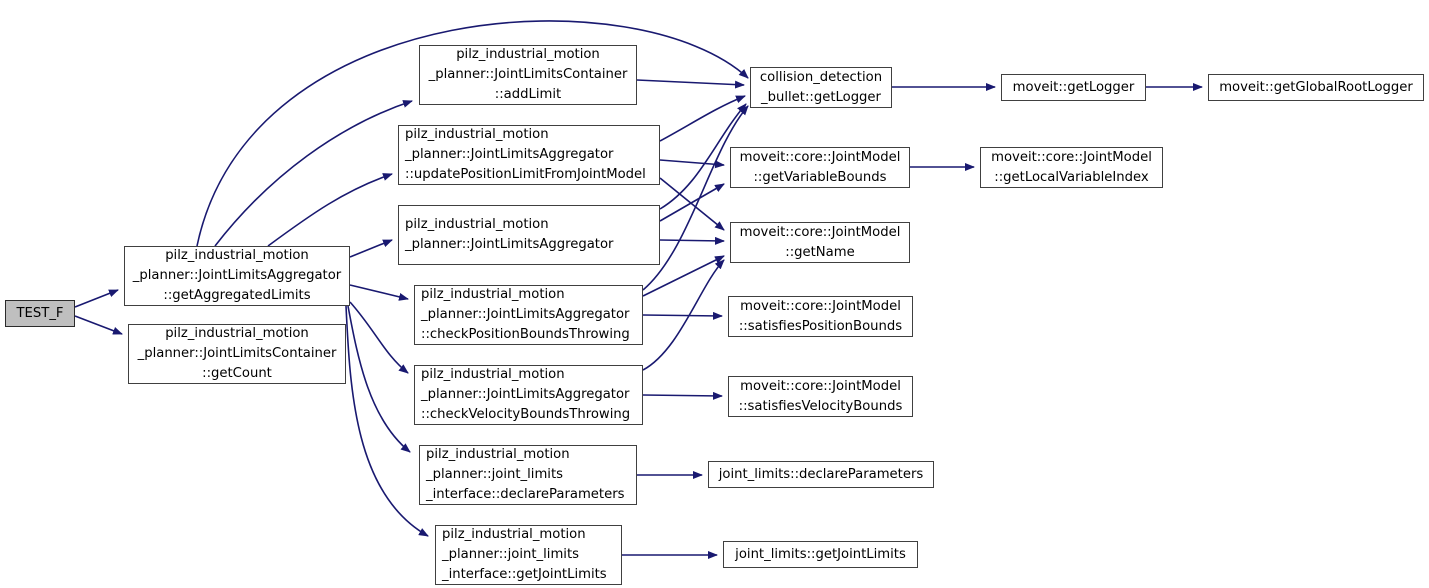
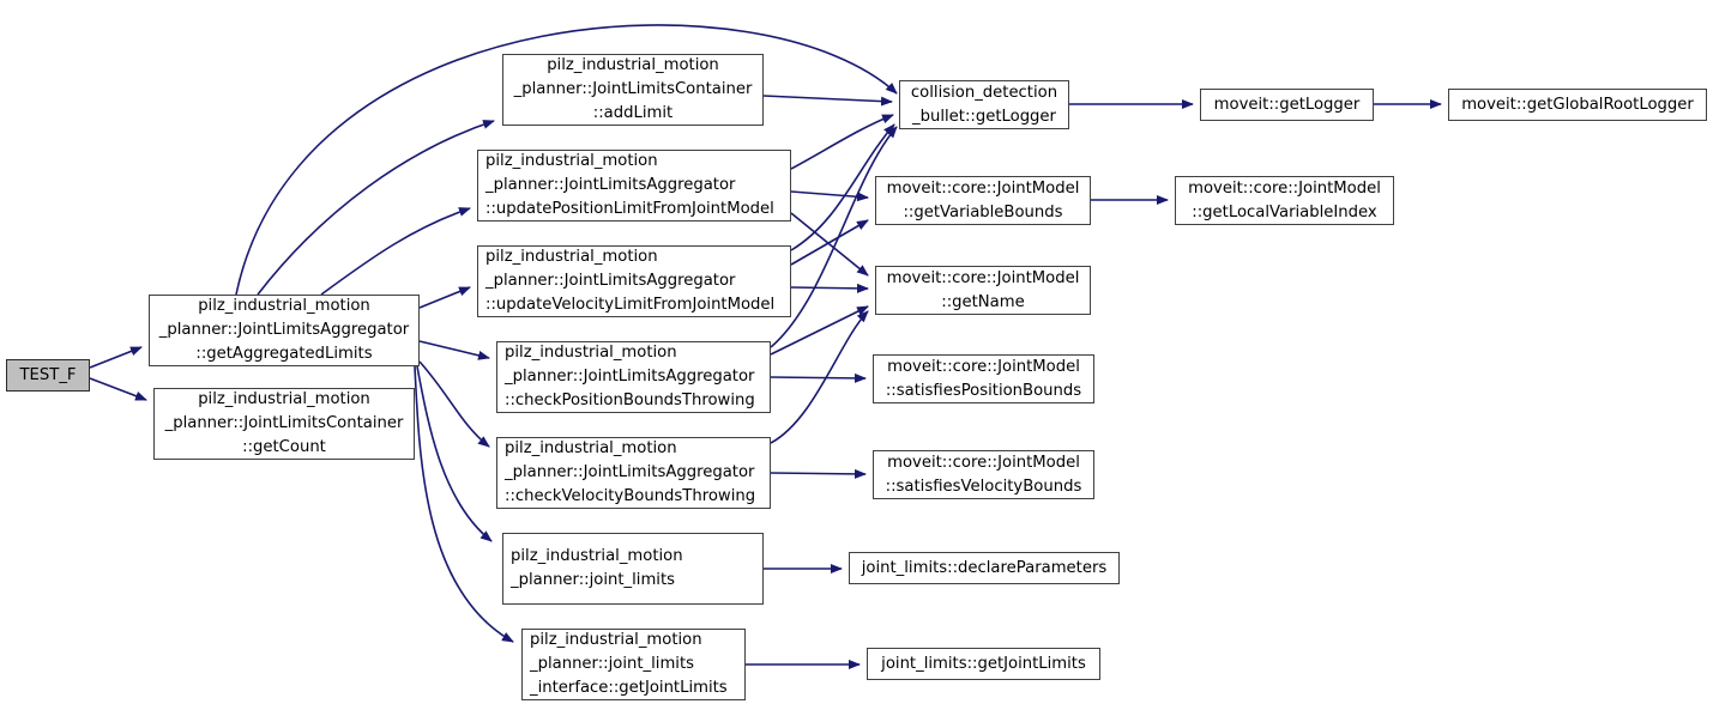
  TEST_F
  pilz_industrial_motion
  _planner::JointLimitsAggregator
  ::getAggregatedLimits
  pilz_industrial_motion
  _planner::JointLimitsContainer
  ::getCount
  pilz_industrial_motion
  _planner::JointLimitsContainer
  ::addLimit
  pilz_industrial_motion
  _planner::JointLimitsAggregator
  ::updatePositionLimitFromJointModel
  pilz_industrial_motion
  _planner::JointLimitsAggregator
+ ::updateVelocityLimitFromJointModel
  pilz_industrial_motion
  _planner::JointLimitsAggregator
  ::checkPositionBoundsThrowing
  pilz_industrial_motion
  _planner::JointLimitsAggregator
  ::checkVelocityBoundsThrowing
  pilz_industrial_motion
  _planner::joint_limits
- _interface::declareParameters
  pilz_industrial_motion
  _planner::joint_limits
  _interface::getJointLimits
  collision_detection
  _bullet::getLogger
  moveit::core::JointModel
  ::getVariableBounds
  moveit::core::JointModel
  ::getName
  moveit::core::JointModel
  ::satisfiesPositionBounds
  moveit::core::JointModel
  ::satisfiesVelocityBounds
  joint_limits::declareParameters
  joint_limits::getJointLimits
  moveit::getLogger
  moveit::core::JointModel
  ::getLocalVariableIndex
  moveit::getGlobalRootLogger
